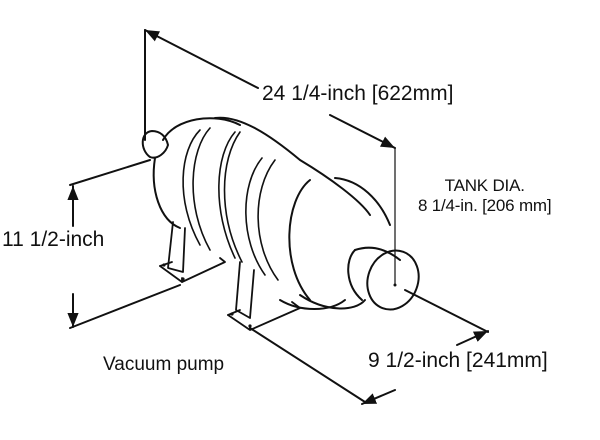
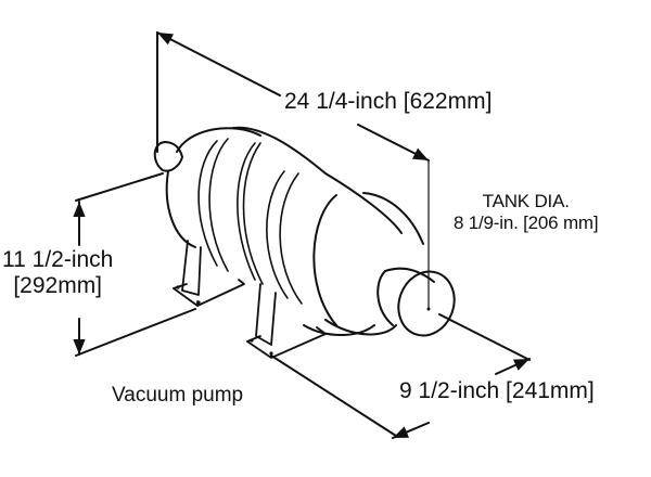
  24 1/4-inch [622mm]
  TANK DIA.
- 8 1/4-in. [206 mm]
+ 8 1/9-in. [206 mm]
  11 1/2-inch
+ [292mm]
  9 1/2-inch [241mm]
  Vacuum pump
